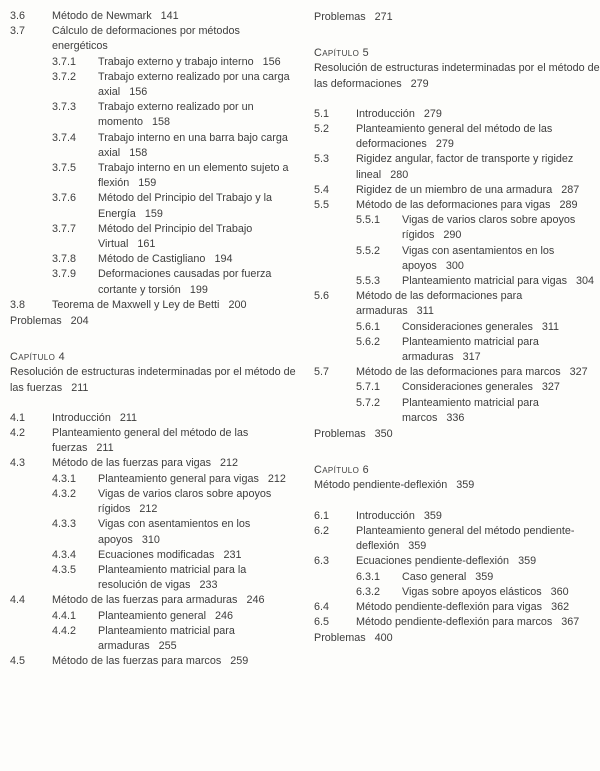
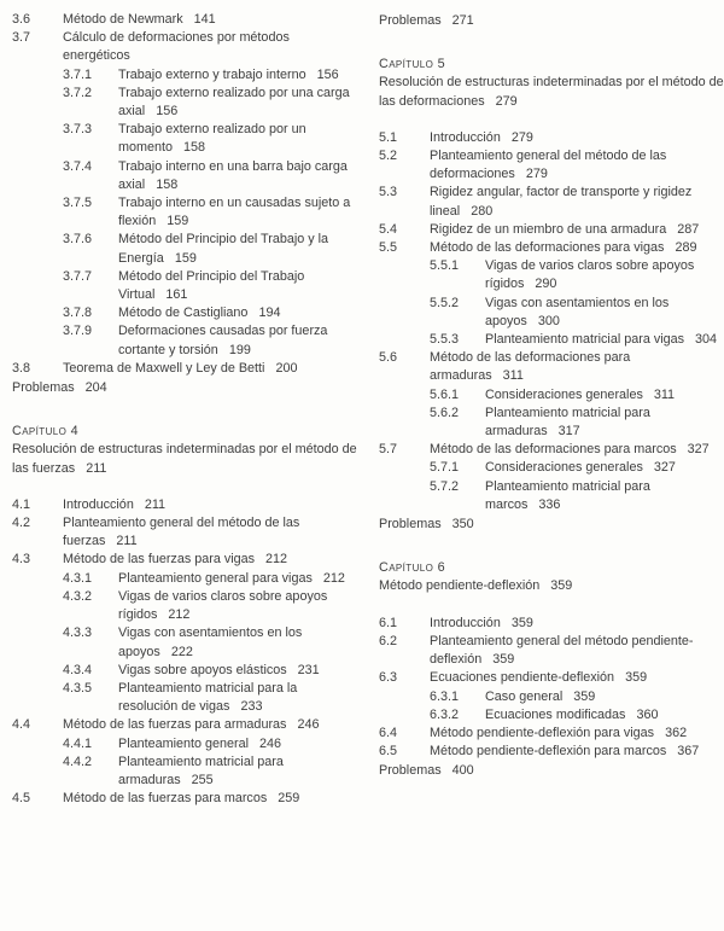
  3.6
  Método de Newmark 141
  3.7
  Cálculo de deformaciones por métodos energéticos
  3.7.1
  Trabajo externo y trabajo interno 156
  3.7.2
  Trabajo externo realizado por una carga axial 156
  3.7.3
  Trabajo externo realizado por un momento 158
  3.7.4
  Trabajo interno en una barra bajo carga axial 158
  3.7.5
- Trabajo interno en un elemento sujeto a flexión 159
+ Trabajo interno en un causadas sujeto a flexión 159
  3.7.6
  Método del Principio del Trabajo y la Energía 159
  3.7.7
  Método del Principio del Trabajo Virtual 161
  3.7.8
  Método de Castigliano 194
  3.7.9
  Deformaciones causadas por fuerza cortante y torsión 199
  3.8
  Teorema de Maxwell y Ley de Betti 200
  Problemas 204
  Capítulo 4
  Resolución de estructuras indeterminadas por el método de las fuerzas 211
  4.1
  Introducción 211
  4.2
  Planteamiento general del método de las fuerzas 211
  4.3
  Método de las fuerzas para vigas 212
  4.3.1
  Planteamiento general para vigas 212
  4.3.2
  Vigas de varios claros sobre apoyos rígidos 212
  4.3.3
- Vigas con asentamientos en los apoyos 310
+ Vigas con asentamientos en los apoyos 222
  4.3.4
- Ecuaciones modificadas 231
+ Vigas sobre apoyos elásticos 231
  4.3.5
  Planteamiento matricial para la resolución de vigas 233
  4.4
  Método de las fuerzas para armaduras 246
  4.4.1
  Planteamiento general 246
  4.4.2
  Planteamiento matricial para armaduras 255
  4.5
  Método de las fuerzas para marcos 259
  Problemas 271
  Capítulo 5
  Resolución de estructuras indeterminadas por el método de las deformaciones 279
  5.1
  Introducción 279
  5.2
  Planteamiento general del método de las deformaciones 279
  5.3
  Rigidez angular, factor de transporte y rigidez lineal 280
  5.4
  Rigidez de un miembro de una armadura 287
  5.5
  Método de las deformaciones para vigas 289
  5.5.1
  Vigas de varios claros sobre apoyos rígidos 290
  5.5.2
  Vigas con asentamientos en los apoyos 300
  5.5.3
  Planteamiento matricial para vigas 304
  5.6
  Método de las deformaciones para armaduras 311
  5.6.1
  Consideraciones generales 311
  5.6.2
  Planteamiento matricial para armaduras 317
  5.7
  Método de las deformaciones para marcos 327
  5.7.1
  Consideraciones generales 327
  5.7.2
  Planteamiento matricial para marcos 336
  Problemas 350
  Capítulo 6
  Método pendiente-deflexión 359
  6.1
  Introducción 359
  6.2
  Planteamiento general del método pendiente-deflexión 359
  6.3
  Ecuaciones pendiente-deflexión 359
  6.3.1
  Caso general 359
  6.3.2
- Vigas sobre apoyos elásticos 360
+ Ecuaciones modificadas 360
  6.4
  Método pendiente-deflexión para vigas 362
  6.5
  Método pendiente-deflexión para marcos 367
  Problemas 400
